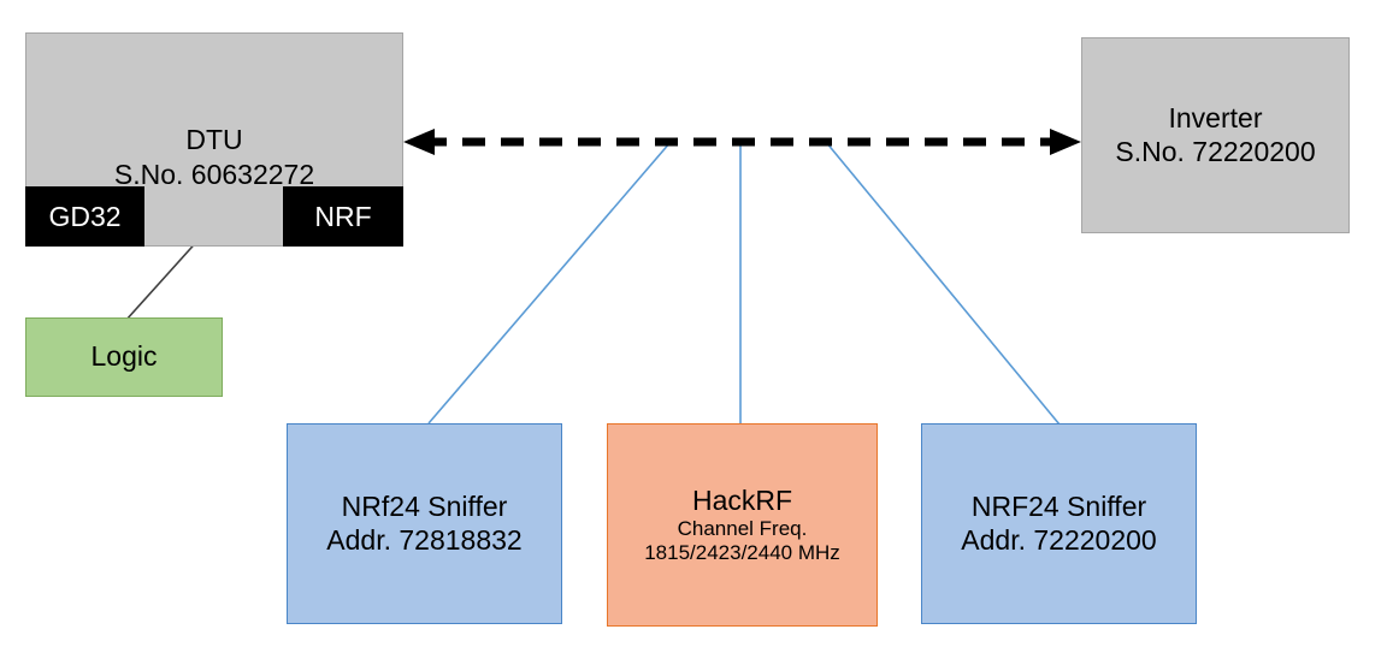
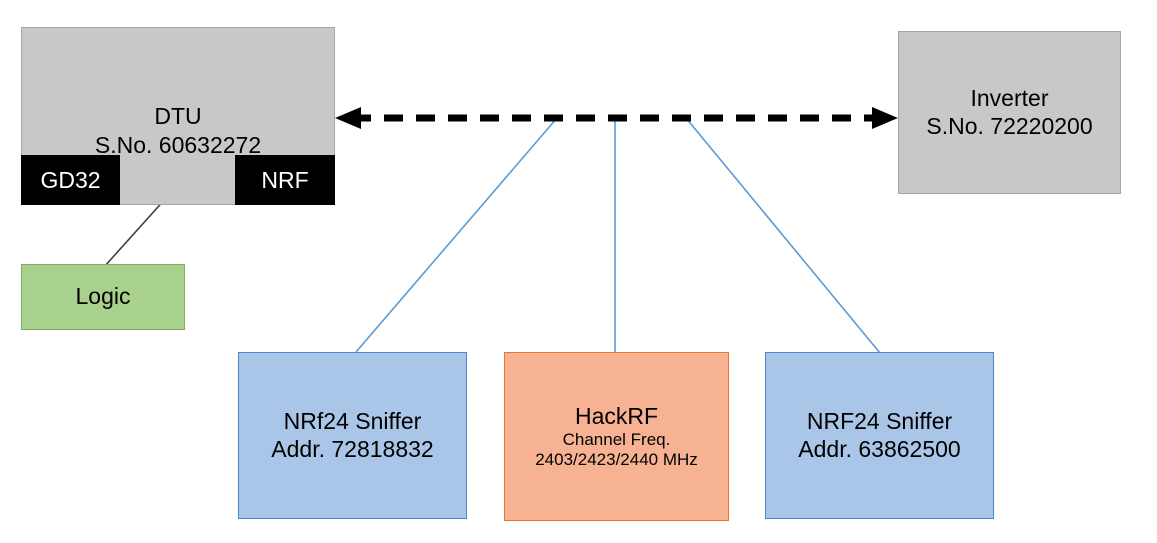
  DTU
  S.No. 60632272
  GD32
  NRF
  Logic
  Inverter
  S.No. 72220200
  NRf24 Sniffer
  Addr. 72818832
  HackRF
  Channel Freq.
- 1815/2423/2440 MHz
+ 2403/2423/2440 MHz
  NRF24 Sniffer
- Addr. 72220200
+ Addr. 63862500
